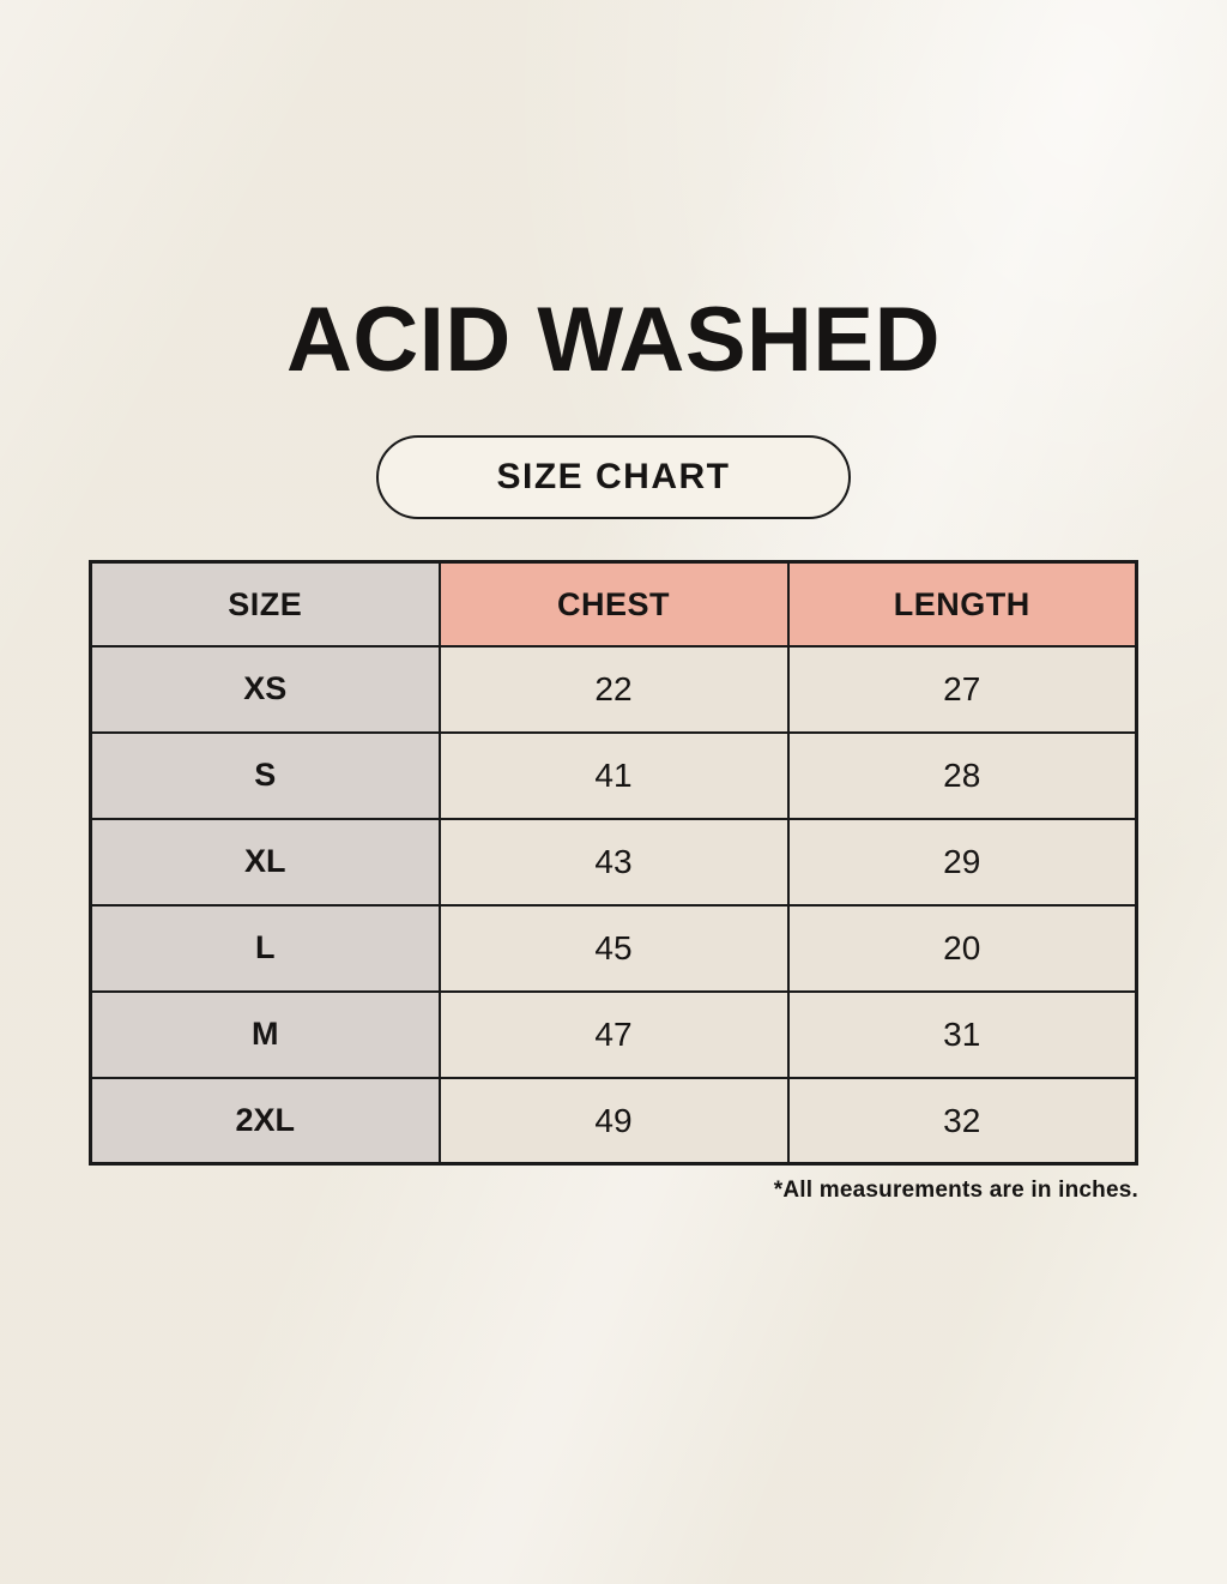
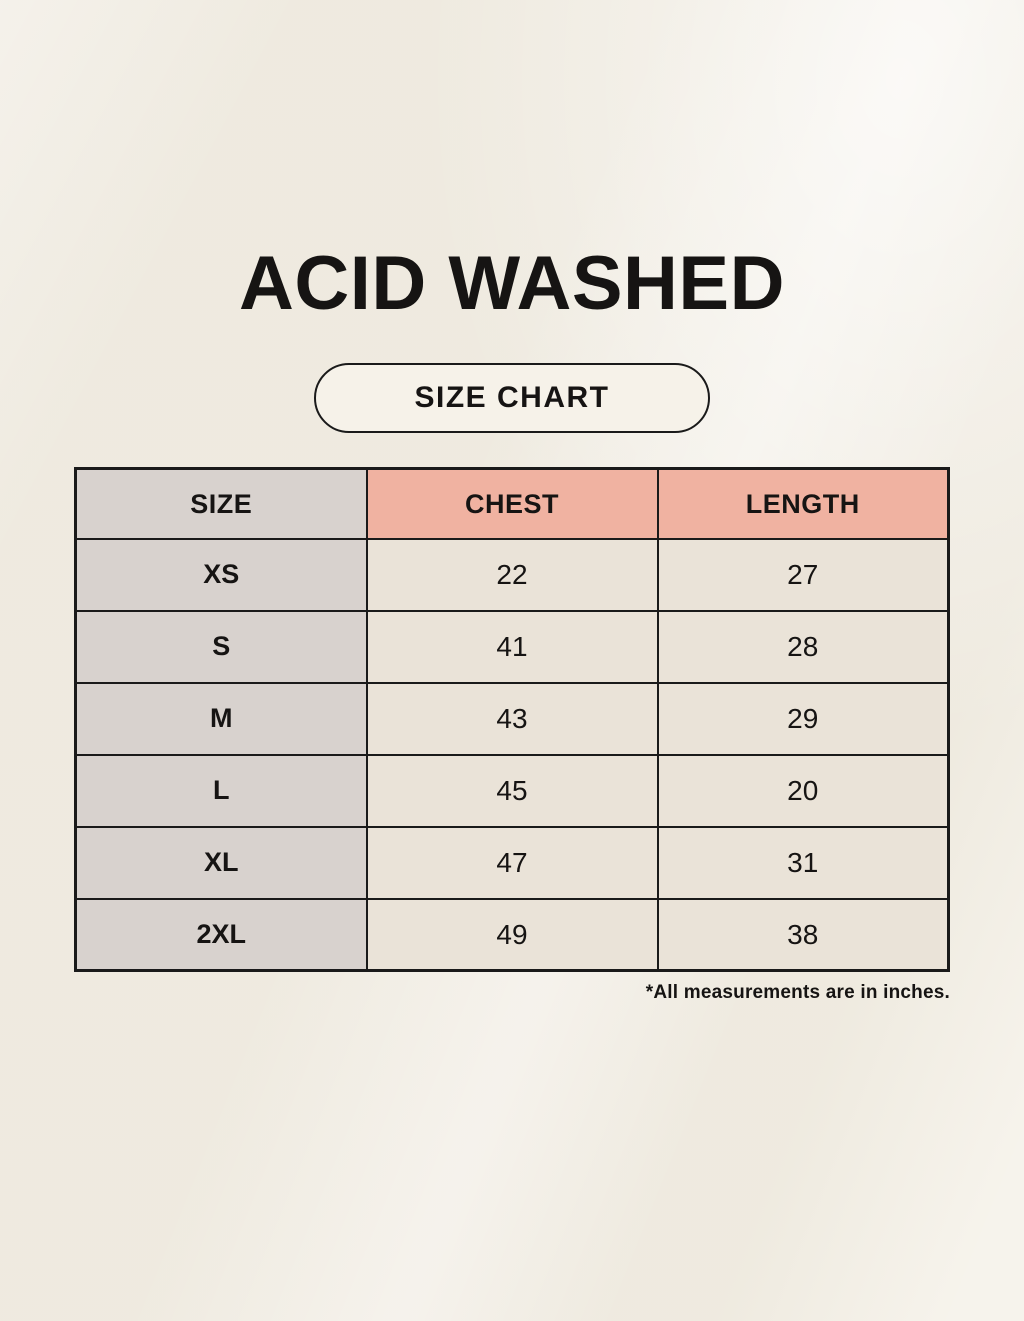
  ACID WASHED
  SIZE CHART
  SIZE	CHEST	LENGTH
  XS	22	27
  S	41	28
- XL	43	29
+ M	43	29
  L	45	20
- M	47	31
+ XL	47	31
- 2XL	49	32
+ 2XL	49	38
  *All measurements are in inches.
